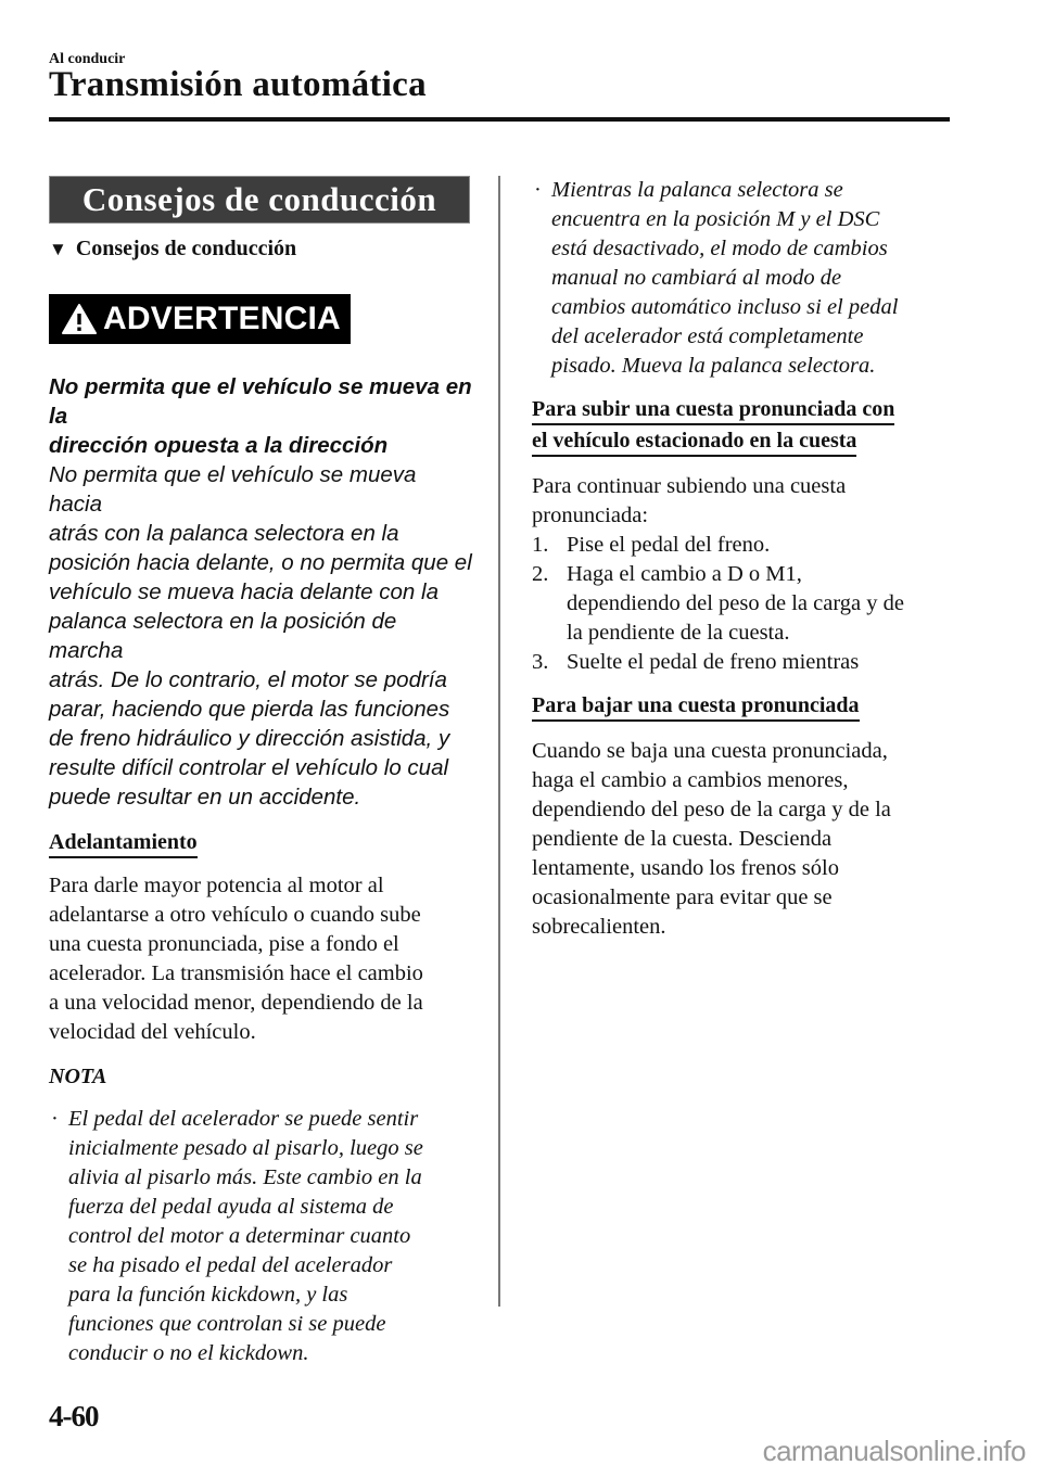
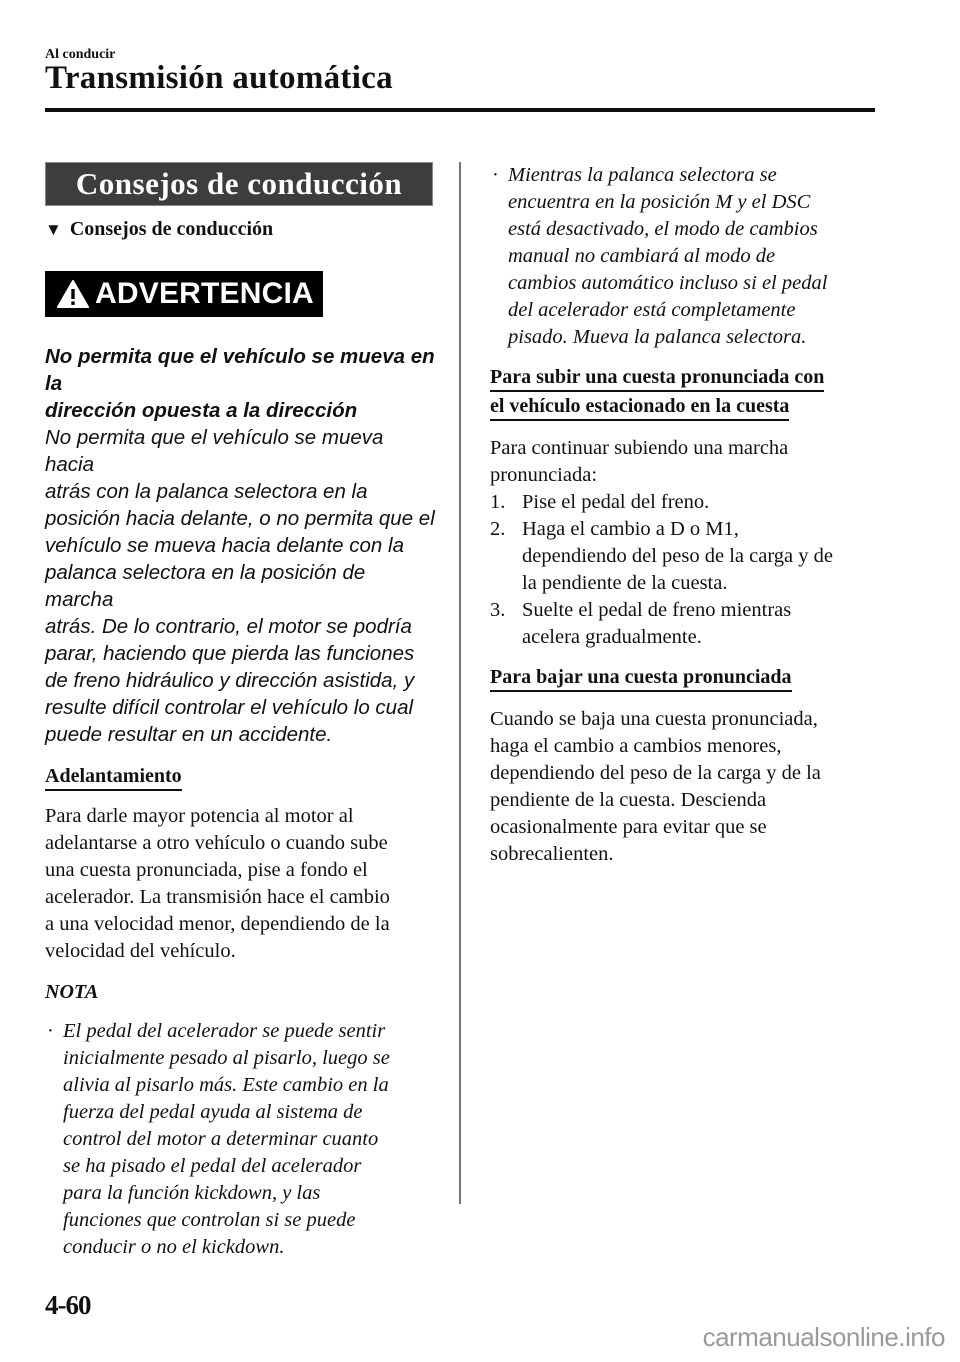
  Al conducir
  Transmisión automática
  Consejos de conducción
  ▼
  Consejos de conducción
  ADVERTENCIA
  No permita que el vehículo se mueva en la
  dirección opuesta a la dirección
  No permita que el vehículo se mueva hacia
  atrás con la palanca selectora en la
  posición hacia delante, o no permita que el
  vehículo se mueva hacia delante con la
  palanca selectora en la posición de marcha
  atrás. De lo contrario, el motor se podría
  parar, haciendo que pierda las funciones
  de freno hidráulico y dirección asistida, y
  resulte difícil controlar el vehículo lo cual
  puede resultar en un accidente.
  Adelantamiento
  Para darle mayor potencia al motor al
  adelantarse a otro vehículo o cuando sube
  una cuesta pronunciada, pise a fondo el
  acelerador. La transmisión hace el cambio
  a una velocidad menor, dependiendo de la
  velocidad del vehículo.
  NOTA
  ·
  El pedal del acelerador se puede sentir
  inicialmente pesado al pisarlo, luego se
  alivia al pisarlo más. Este cambio en la
  fuerza del pedal ayuda al sistema de
  control del motor a determinar cuanto
  se ha pisado el pedal del acelerador
  para la función kickdown, y las
  funciones que controlan si se puede
  conducir o no el kickdown.
  ·
  Mientras la palanca selectora se
  encuentra en la posición M y el DSC
  está desactivado, el modo de cambios
  manual no cambiará al modo de
  cambios automático incluso si el pedal
  del acelerador está completamente
  pisado. Mueva la palanca selectora.
  Para subir una cuesta pronunciada con
  el vehículo estacionado en la cuesta
- Para continuar subiendo una cuesta
+ Para continuar subiendo una marcha
  pronunciada:
  1.
  Pise el pedal del freno.
  2.
  Haga el cambio a D o M1,
  dependiendo del peso de la carga y de
  la pendiente de la cuesta.
  3.
  Suelte el pedal de freno mientras
+ acelera gradualmente.
  Para bajar una cuesta pronunciada
  Cuando se baja una cuesta pronunciada,
  haga el cambio a cambios menores,
  dependiendo del peso de la carga y de la
  pendiente de la cuesta. Descienda
- lentamente, usando los frenos sólo
  ocasionalmente para evitar que se
  sobrecalienten.
  4-60
  carmanualsonline.info
